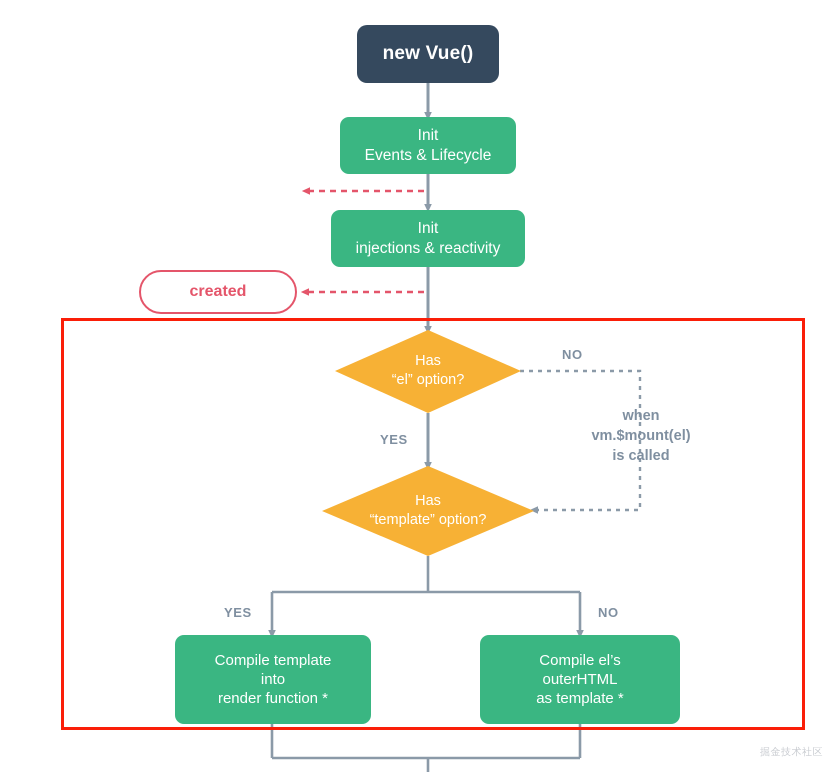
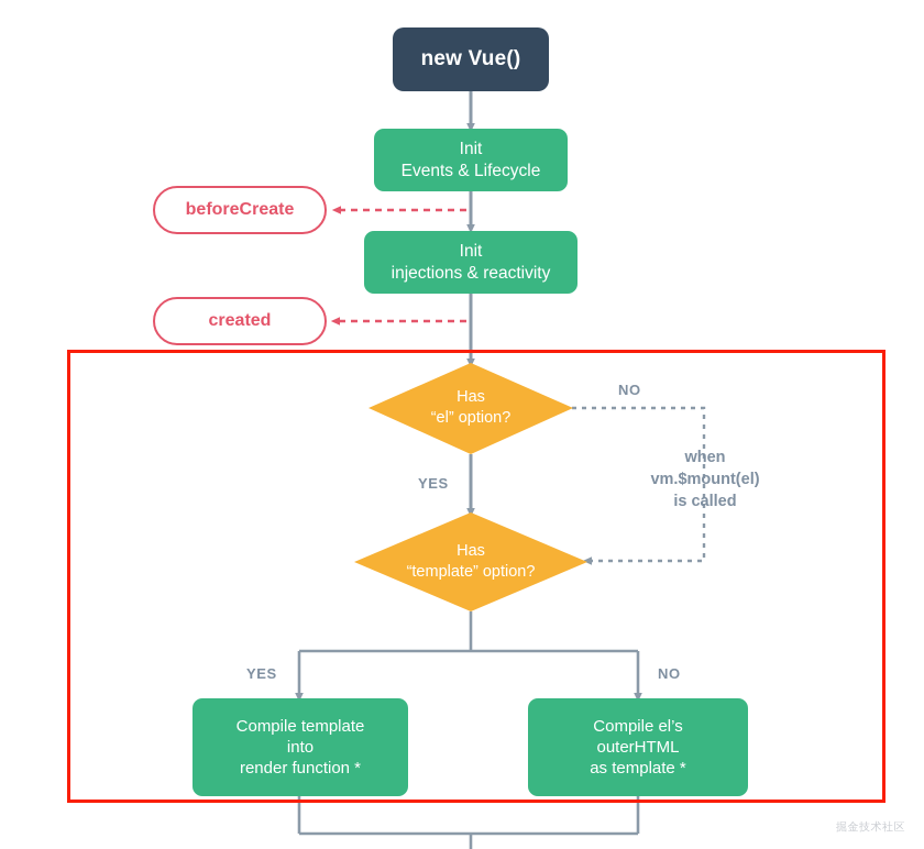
  new Vue()
  Init
  Events & Lifecycle
  Init
  injections & reactivity
+ beforeCreate
  created
  Has
  “el” option?
  Has
  “template” option?
  Compile template
  into
  render function *
  Compile el’s
  outerHTML
  as template *
  NO
  YES
  YES
  NO
  when
  vm.$mount(el)
  is called
  掘金技术社区
